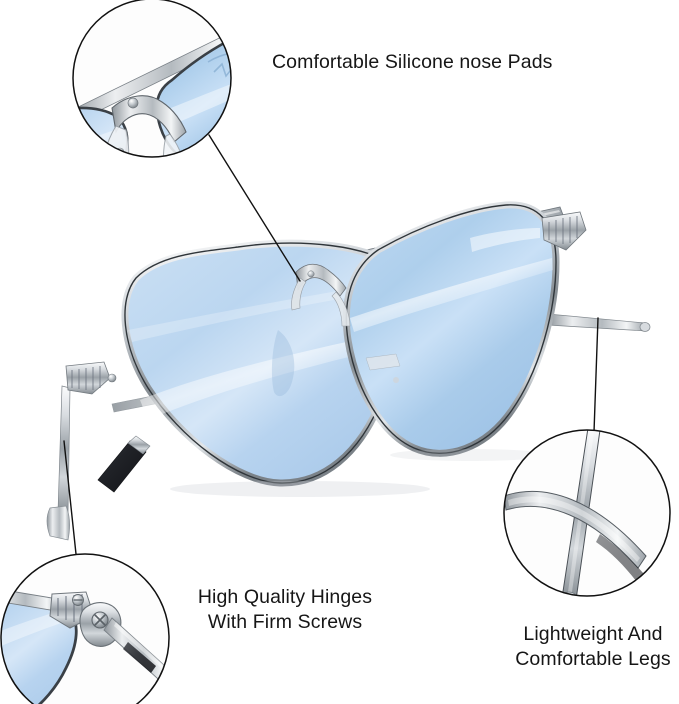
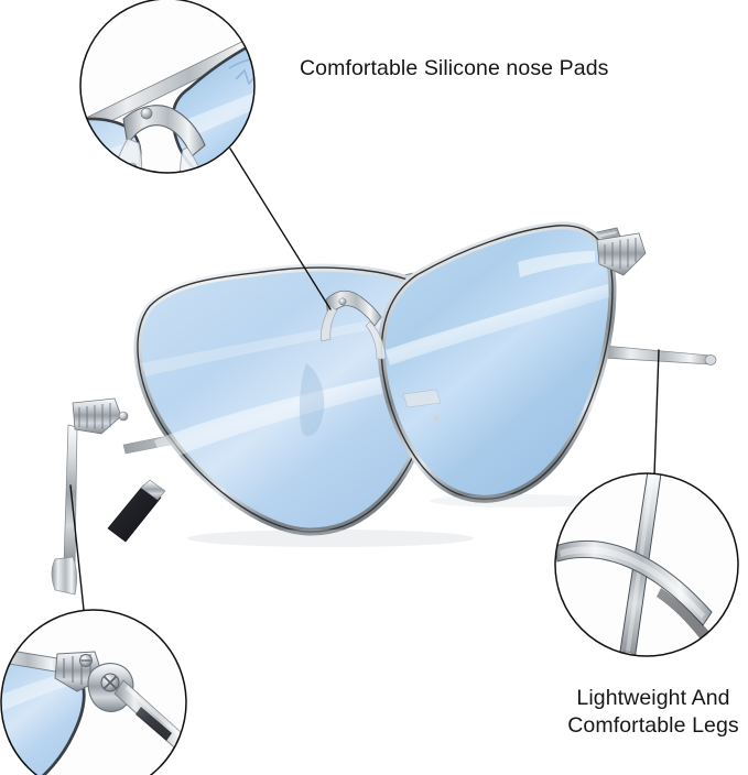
  Comfortable Silicone nose Pads
- High Quality Hinges
- With Firm Screws
  Lightweight And
  Comfortable Legs
